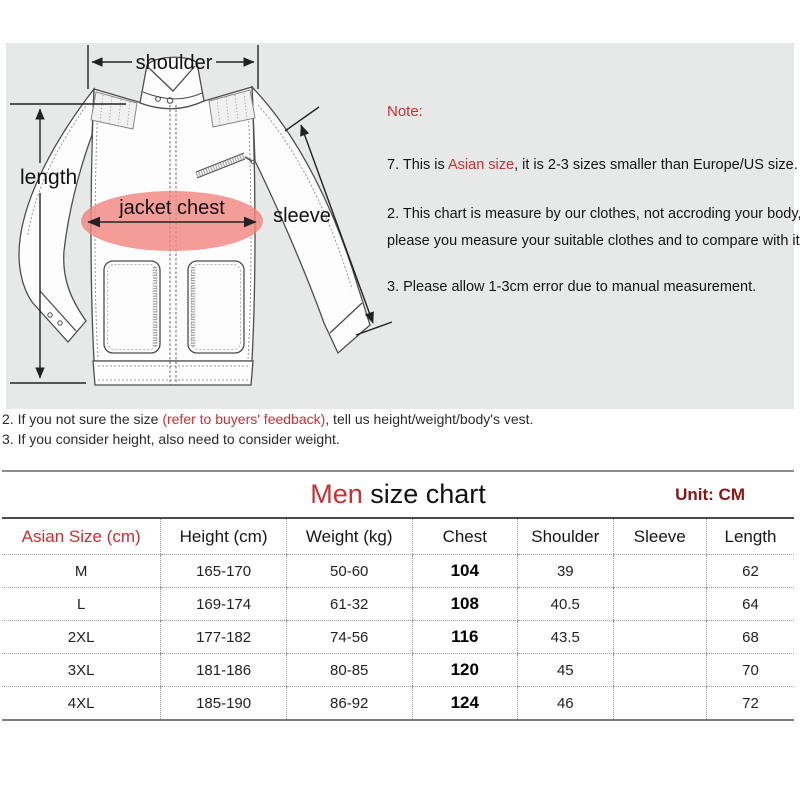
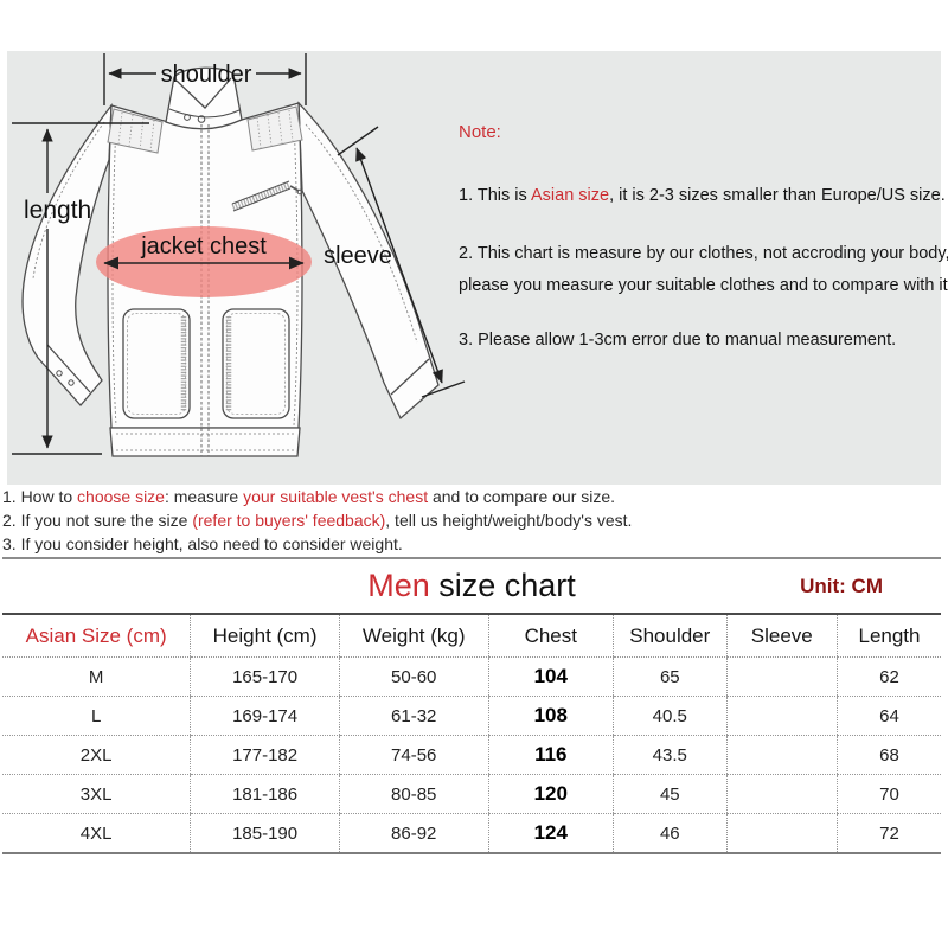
  jacket chest
  shoulder
  length
  sleeve
  Note:
- 7. This is Asian size, it is 2-3 sizes smaller than Europe/US size.
+ 1. This is Asian size, it is 2-3 sizes smaller than Europe/US size.
  2. This chart is measure by our clothes, not accroding your body
  please you measure your suitable clothes and to compare with it
  3. Please allow 1-3cm error due to manual measurement.
+ 1. How to choose size: measure your suitable vest's chest and to compare our size.
  2. If you not sure the size (refer to buyers' feedback), tell us height/weight/body's vest.
  3. If you consider height, also need to consider weight.
  Men size chart Unit: CM
  Asian Size (cm)	Height (cm)	Weight (kg)	Chest	Shoulder	Sleeve	Length
- M	165-170	50-60	104	39		62
+ M	165-170	50-60	104	65		62
  L	169-174	61-32	108	40.5		64
  2XL	177-182	74-56	116	43.5		68
  3XL	181-186	80-85	120	45		70
  4XL	185-190	86-92	124	46		72
